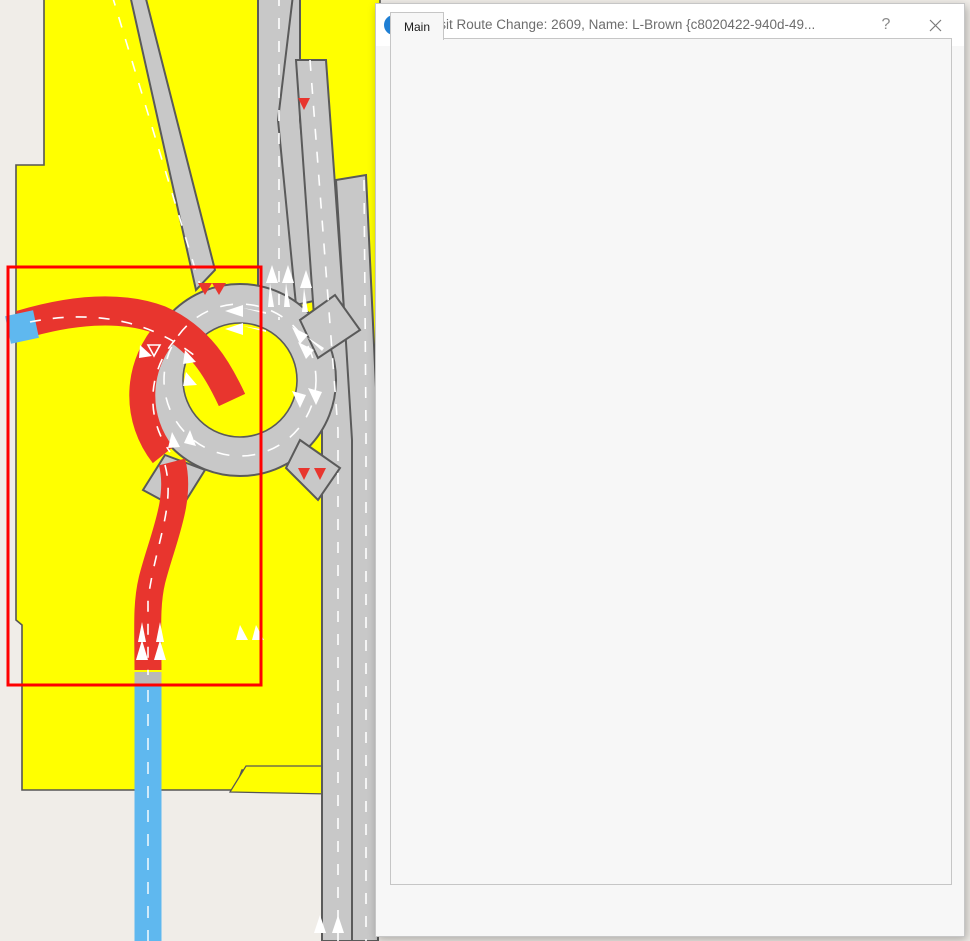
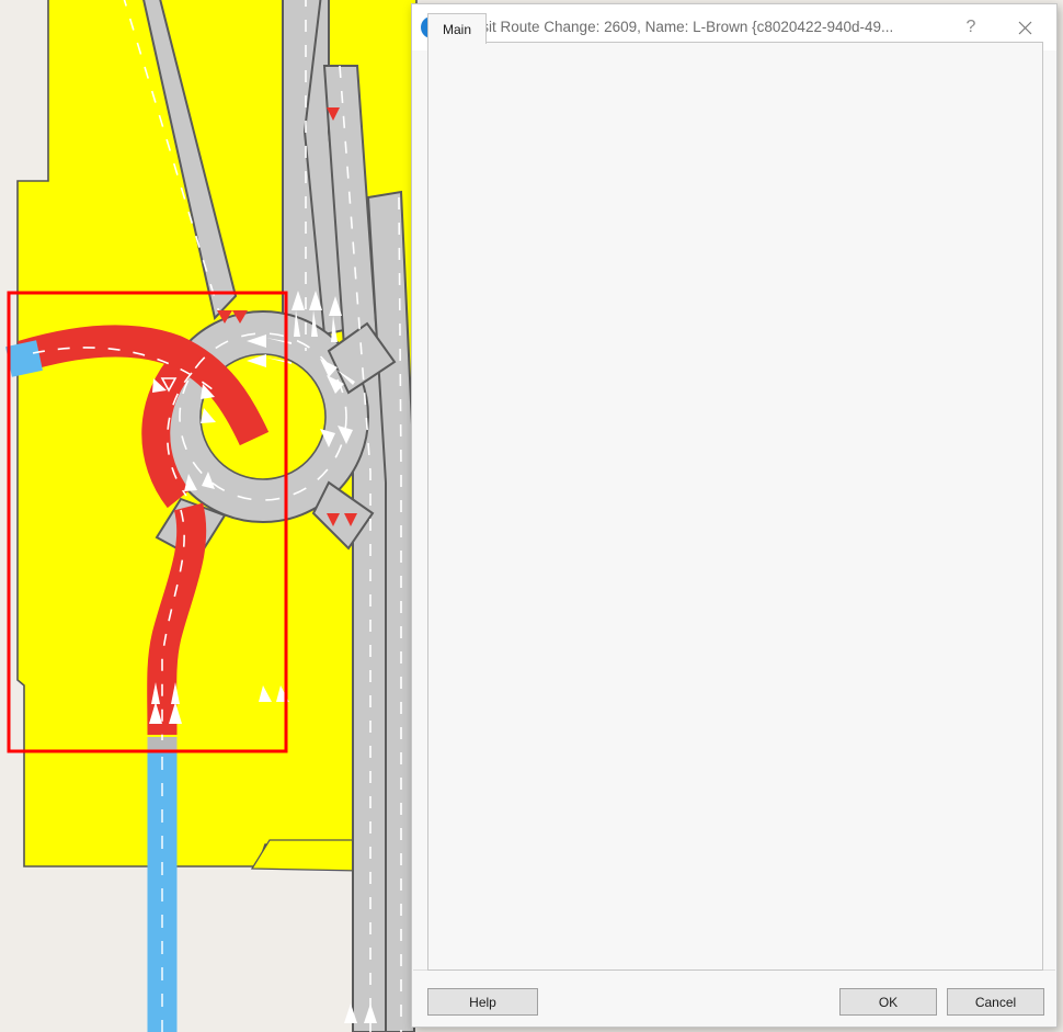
  it Route Change: 2609, Name: L-Brown {c8020422-940d-49...
  ?
  Main
+ Help
+ OK
+ Cancel
